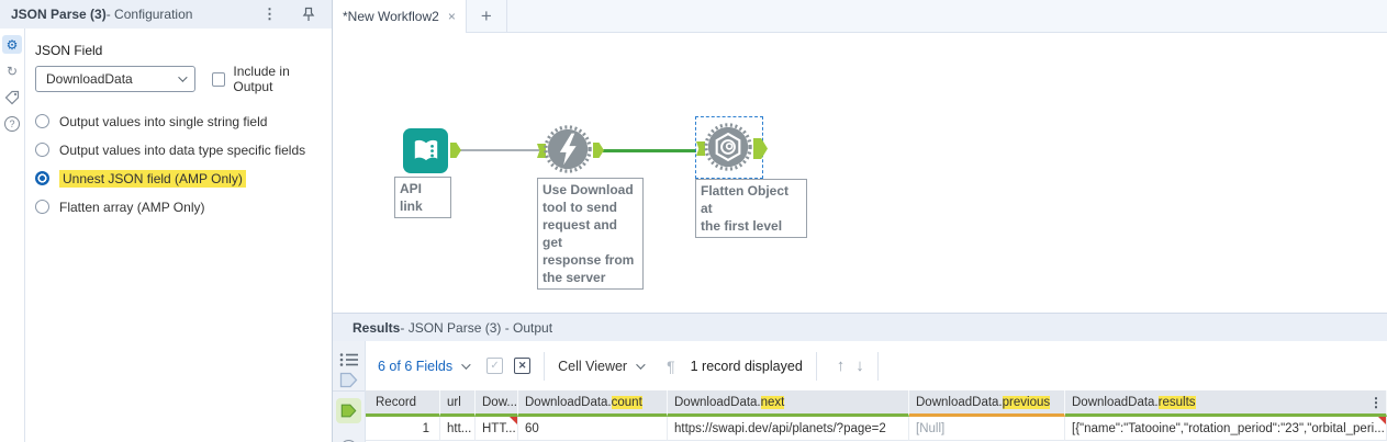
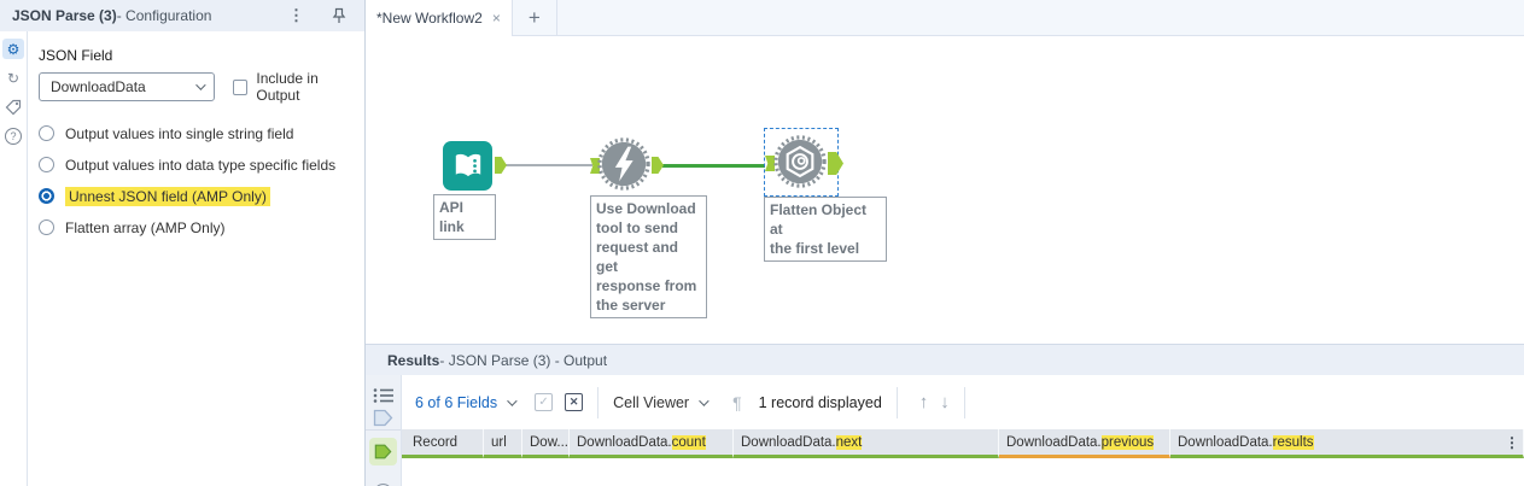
  JSON Parse (3)
  - Configuration
  ⋮
  ⚙
  ↻
  ?
  JSON Field
  DownloadData
  Include in Output
  Output values into single string field
  Output values into data type specific fields
  Unnest JSON field (AMP Only)
  Flatten array (AMP Only)
  *New Workflow2
  ×
  +
  API link
  Use Download
  tool to send
  request and get
  response from
  the server
  Flatten Object at
  the first level
  Results
  - JSON Parse (3) - Output
  6 of 6 Fields
  ✓
  ✕
  Cell Viewer
  ¶
  1 record displayed
  ↑
  ↓
  Record
  url
  Dow...
  DownloadData.
  count
  DownloadData.
  next
  DownloadData.
  previous
  DownloadData.
  results
  ⋮
- 1
- htt...
- HTT...
- 60
- https://swapi.dev/api/planets/?page=2
- [Null]
- [{"name":"Tatooine","rotation_period":"23","orbital_peri...
